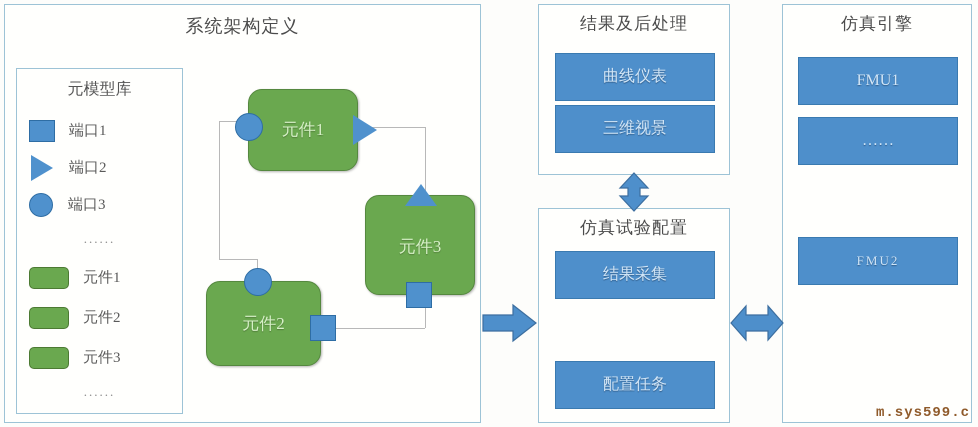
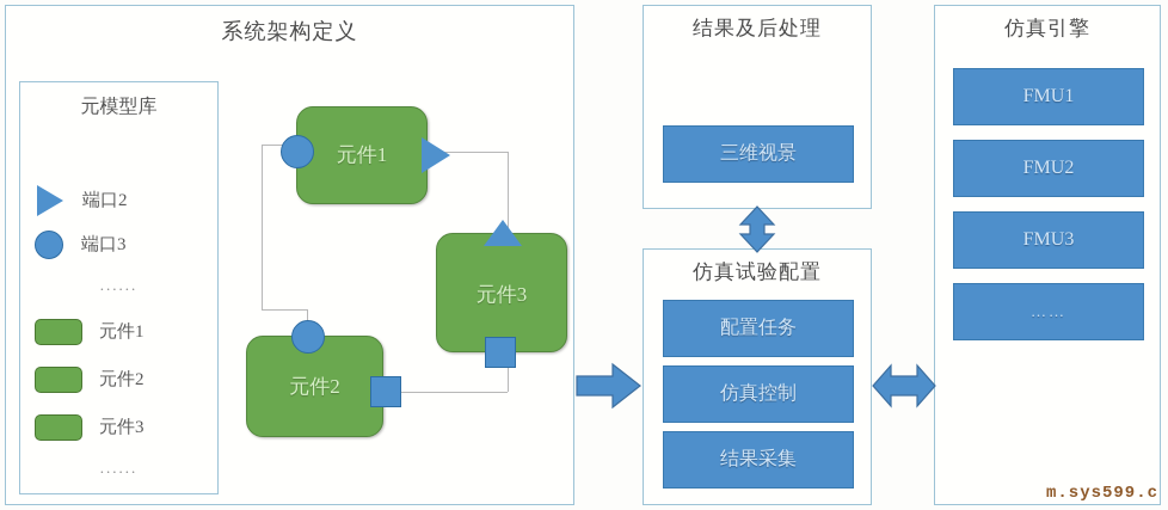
  系统架构定义
  元模型库
- 端口1
  端口2
  端口3
  ......
  元件1
  元件2
  元件3
  ......
  元件1
  元件3
  元件2
  结果及后处理
- 曲线仪表
  三维视景
  仿真试验配置
- 结果采集
+ 配置任务
+ 仿真控制
- 配置任务
+ 结果采集
  仿真引擎
  FMU1
- ……
+ FMU2
+ FMU3
- FMU2
+ ……
  m.sys599.c
